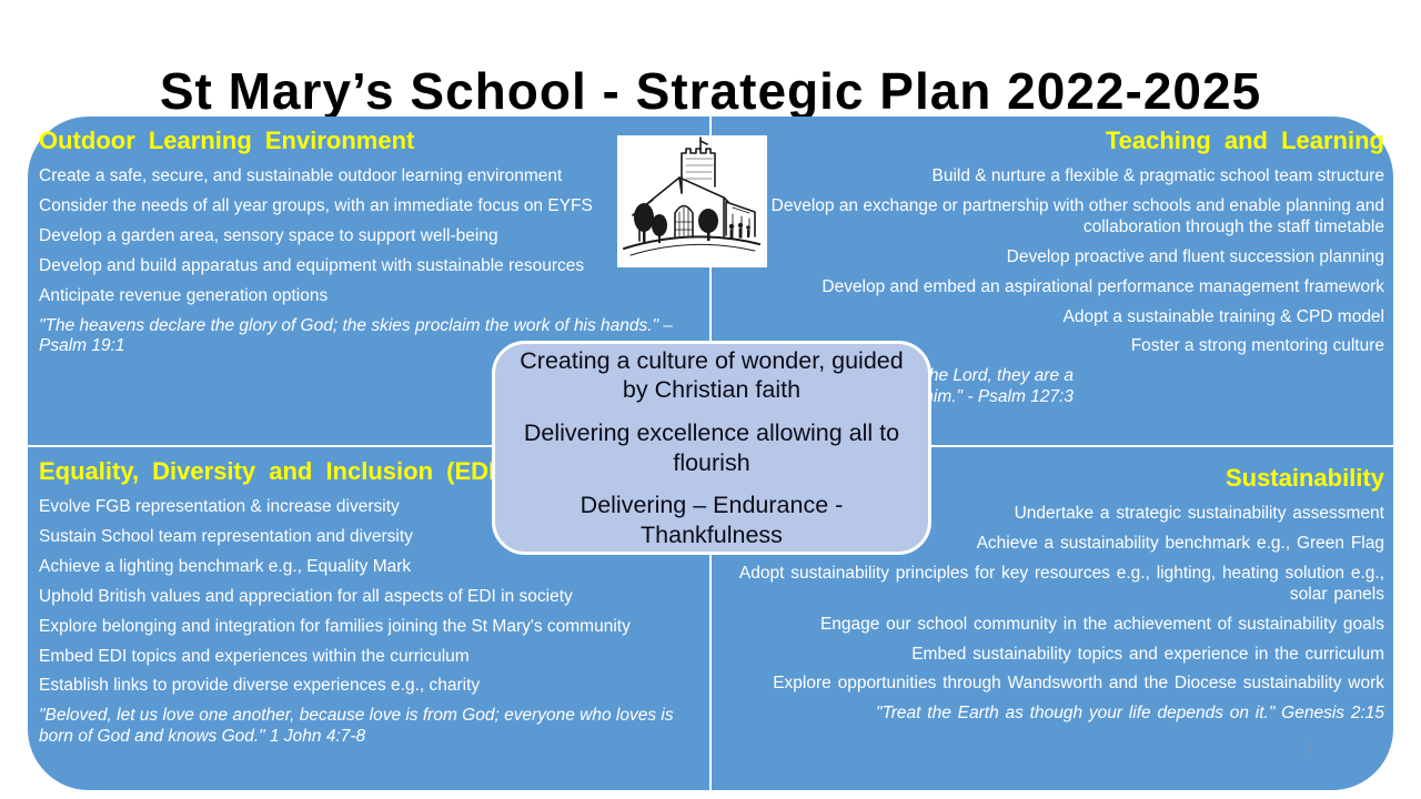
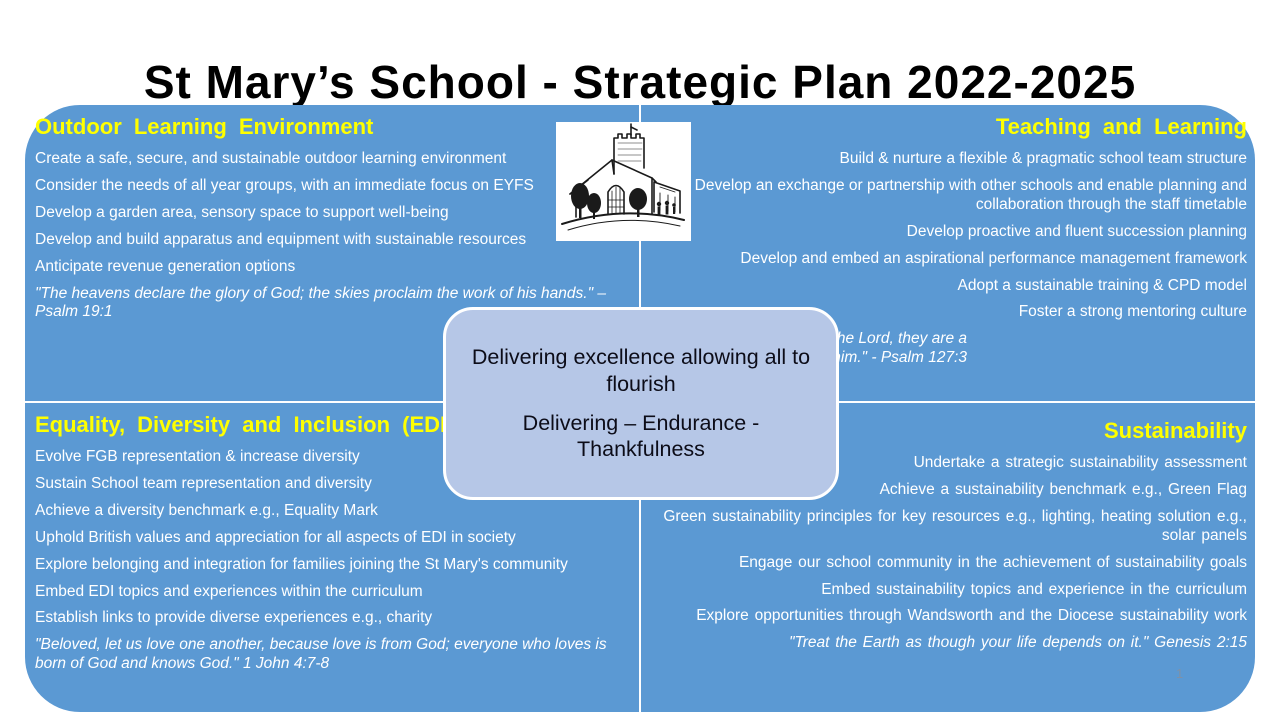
  St Mary’s School - Strategic Plan 2022-2025
  Outdoor Learning Environment
  Create a safe, secure, and sustainable outdoor learning environment
  Consider the needs of all year groups, with an immediate focus on EYFS
  Develop a garden area, sensory space to support well-being
  Develop and build apparatus and equipment with sustainable resources
  Anticipate revenue generation options
  "The heavens declare the glory of God; the skies proclaim the work of his hands." – Psalm 19:1
  Teaching and Learning
  Build & nurture a flexible & pragmatic school team structure
  Develop an exchange or partnership with other schools and enable planning and collaboration through the staff timetable
  Develop proactive and fluent succession planning
  Develop and embed an aspirational performance management framework
  Adopt a sustainable training & CPD model
  Foster a strong mentoring culture
  Equality, Diversity and Inclusion (ED
  Evolve FGB representation & increase diversity
  Sustain School team representation and diversity
- Achieve a lighting benchmark e.g., Equality Mark
+ Achieve a diversity benchmark e.g., Equality Mark
  Uphold British values and appreciation for all aspects of EDI in society
  Explore belonging and integration for families joining the St Mary's community
  Embed EDI topics and experiences within the curriculum
  Establish links to provide diverse experiences e.g., charity
  "Beloved, let us love one another, because love is from God; everyone who loves is born of God and knows God." 1 John 4:7-8
  Sustainability
  Undertake a strategic sustainability assessment
  Achieve a sustainability benchmark e.g., Green Flag
- Adopt sustainability principles for key resources e.g., lighting, heating solution e.g., solar panels
+ Green sustainability principles for key resources e.g., lighting, heating solution e.g., solar panels
  Engage our school community in the achievement of sustainability goals
  Embed sustainability topics and experience in the curriculum
  Explore opportunities through Wandsworth and the Diocese sustainability work
  "Treat the Earth as though your life depends on it." Genesis 2:15
- Creating a culture of wonder, guided by Christian faith
  Delivering excellence allowing all to flourish
  Delivering – Endurance - Thankfulness
  1
